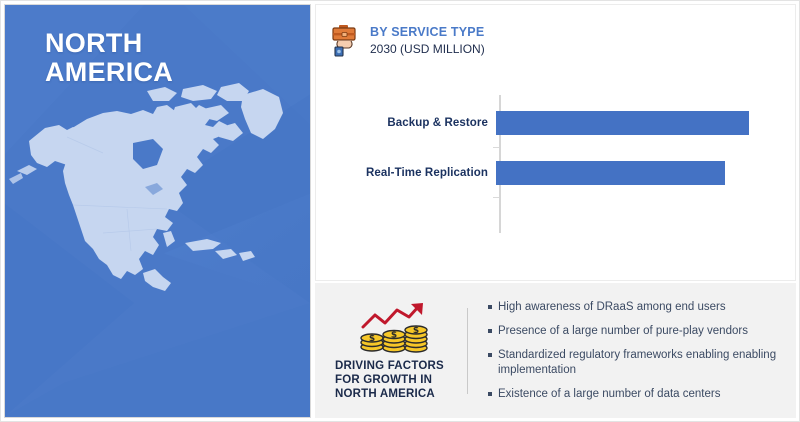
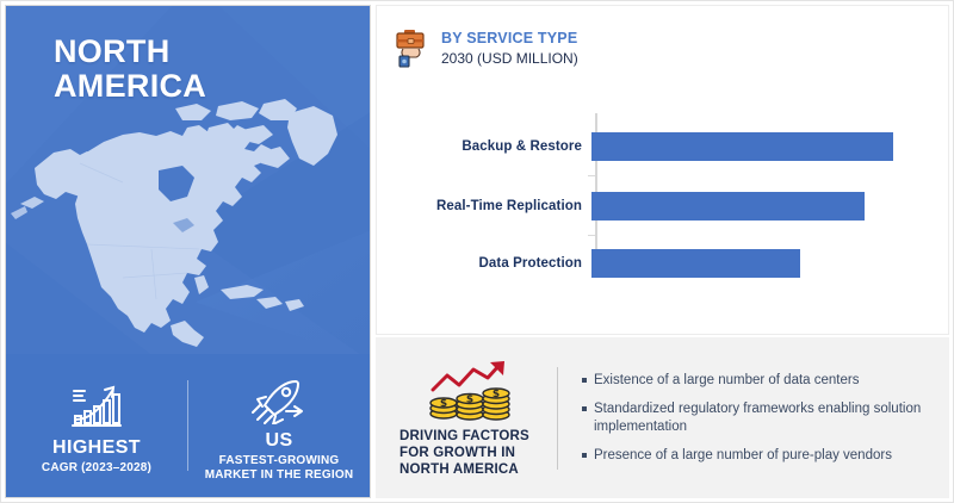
  NORTH
  AMERICA
+ HIGHEST
+ CAGR (2023–2028)
+ US
+ FASTEST-GROWING
+ MARKET IN THE REGION
  BY SERVICE TYPE
  2030 (USD MILLION)
  Backup & Restore
  Real-Time Replication
+ Data Protection
  $
  $
  $
  DRIVING FACTORS
  FOR GROWTH IN
  NORTH AMERICA
- High awareness of DRaaS among end users
- Presence of a large number of pure-play vendors
+ Existence of a large number of data centers
- Standardized regulatory frameworks enabling enabling implementation
+ Standardized regulatory frameworks enabling solution implementation
- Existence of a large number of data centers
+ Presence of a large number of pure-play vendors
